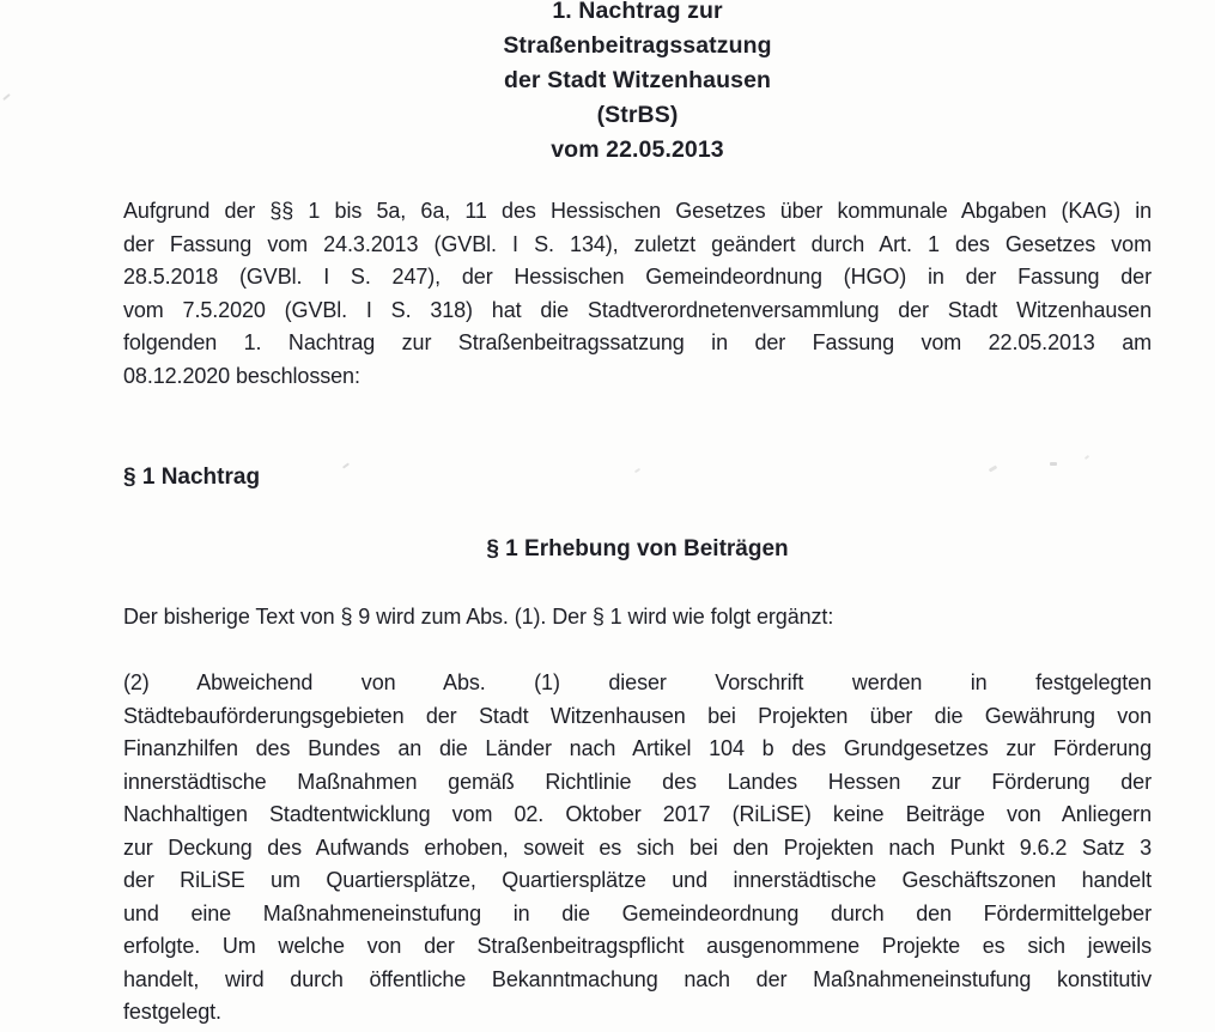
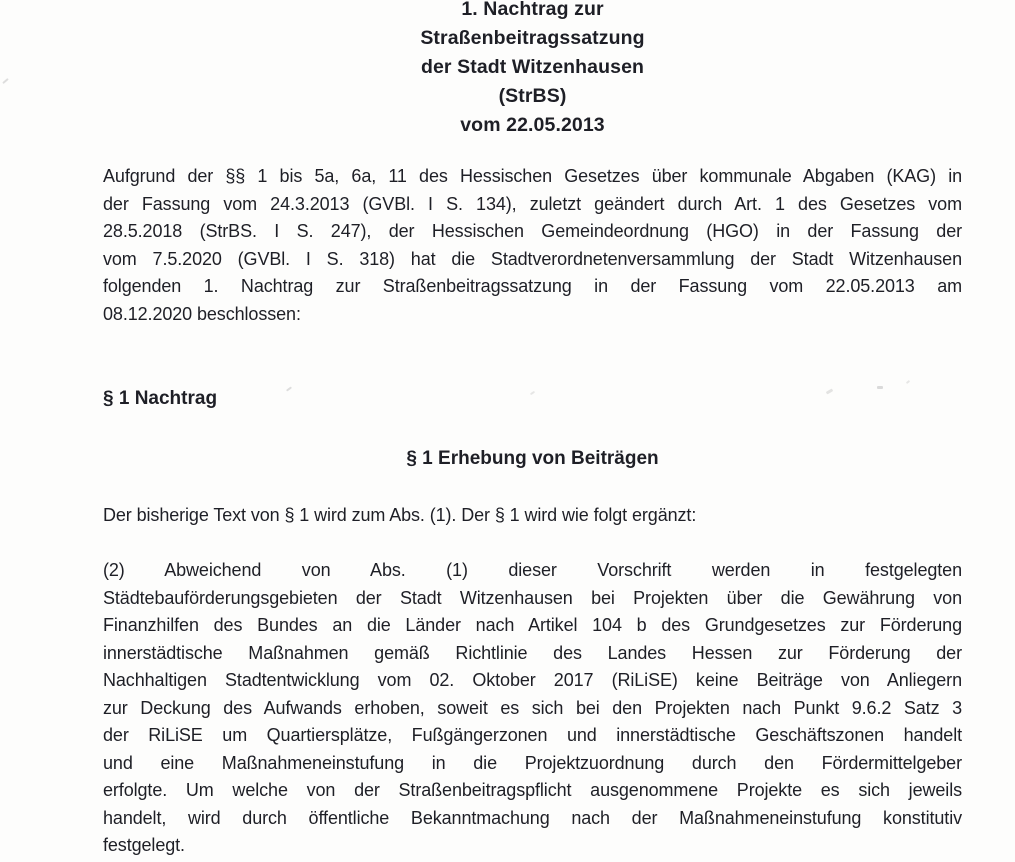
  1. Nachtrag zur
  Straßenbeitragssatzung
  der Stadt Witzenhausen
  (StrBS)
  vom 22.05.2013
  Aufgrund der §§ 1 bis 5a, 6a, 11 des Hessischen Gesetzes über kommunale Abgaben (KAG) in
  der Fassung vom 24.3.2013 (GVBl. I S. 134), zuletzt geändert durch Art. 1 des Gesetzes vom
- 28.5.2018 (GVBl. I S. 247), der Hessischen Gemeindeordnung (HGO) in der Fassung der
+ 28.5.2018 (StrBS. I S. 247), der Hessischen Gemeindeordnung (HGO) in der Fassung der
  vom 7.5.2020 (GVBl. I S. 318) hat die Stadtverordnetenversammlung der Stadt Witzenhausen
  folgenden 1. Nachtrag zur Straßenbeitragssatzung in der Fassung vom 22.05.2013 am
  08.12.2020 beschlossen:
  § 1 Nachtrag
  § 1 Erhebung von Beiträgen
- Der bisherige Text von § 9 wird zum Abs. (1). Der § 1 wird wie folgt ergänzt:
+ Der bisherige Text von § 1 wird zum Abs. (1). Der § 1 wird wie folgt ergänzt:
  (2) Abweichend von Abs. (1) dieser Vorschrift werden in festgelegten
  Städtebauförderungsgebieten der Stadt Witzenhausen bei Projekten über die Gewährung von
  Finanzhilfen des Bundes an die Länder nach Artikel 104 b des Grundgesetzes zur Förderung
  innerstädtische Maßnahmen gemäß Richtlinie des Landes Hessen zur Förderung der
  Nachhaltigen Stadtentwicklung vom 02. Oktober 2017 (RiLiSE) keine Beiträge von Anliegern
  zur Deckung des Aufwands erhoben, soweit es sich bei den Projekten nach Punkt 9.6.2 Satz 3
- der RiLiSE um Quartiersplätze, Quartiersplätze und innerstädtische Geschäftszonen handelt
+ der RiLiSE um Quartiersplätze, Fußgängerzonen und innerstädtische Geschäftszonen handelt
- und eine Maßnahmeneinstufung in die Gemeindeordnung durch den Fördermittelgeber
+ und eine Maßnahmeneinstufung in die Projektzuordnung durch den Fördermittelgeber
  erfolgte. Um welche von der Straßenbeitragspflicht ausgenommene Projekte es sich jeweils
  handelt, wird durch öffentliche Bekanntmachung nach der Maßnahmeneinstufung konstitutiv
  festgelegt.
